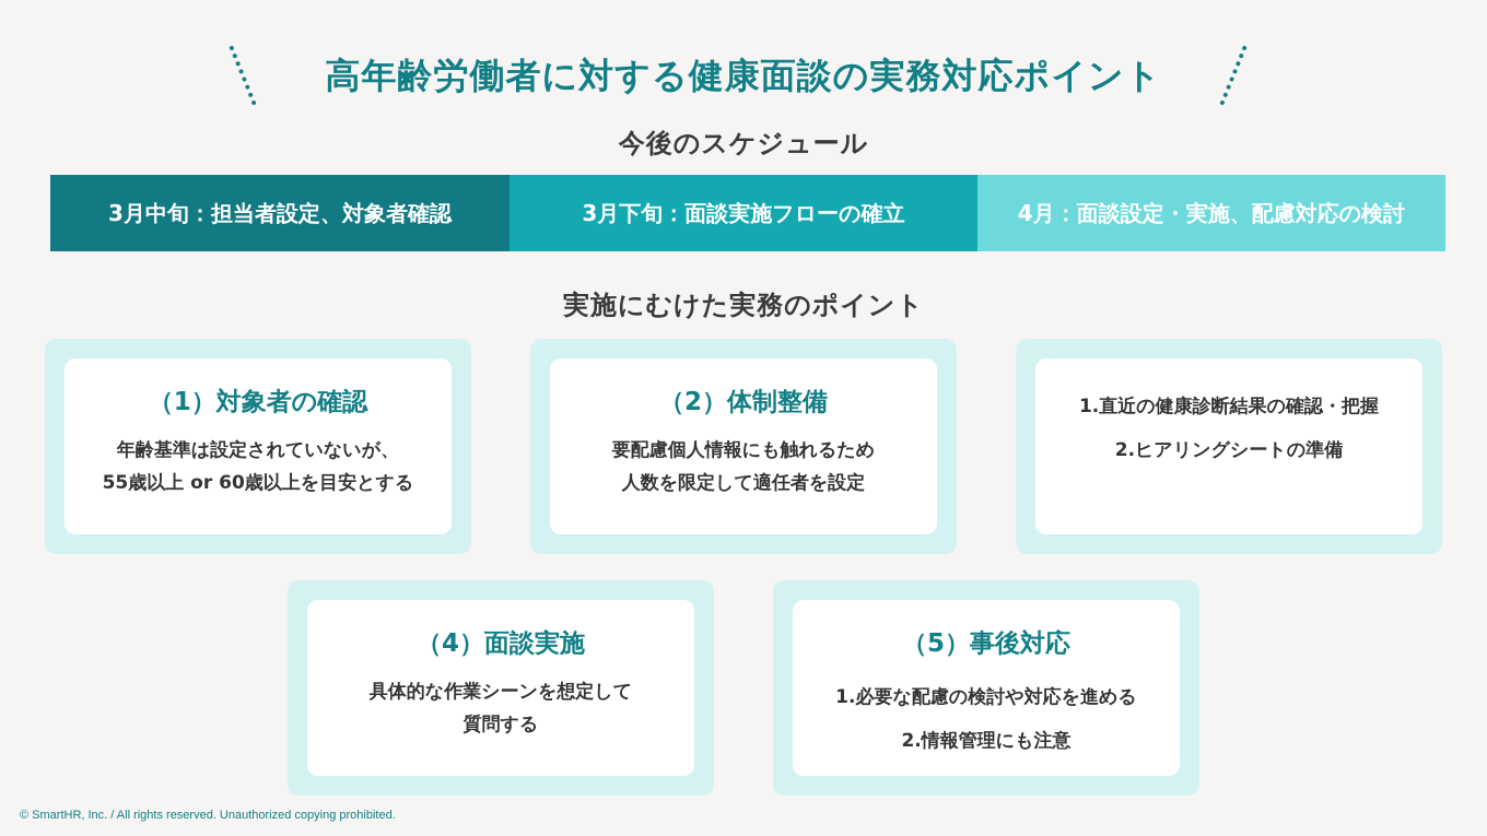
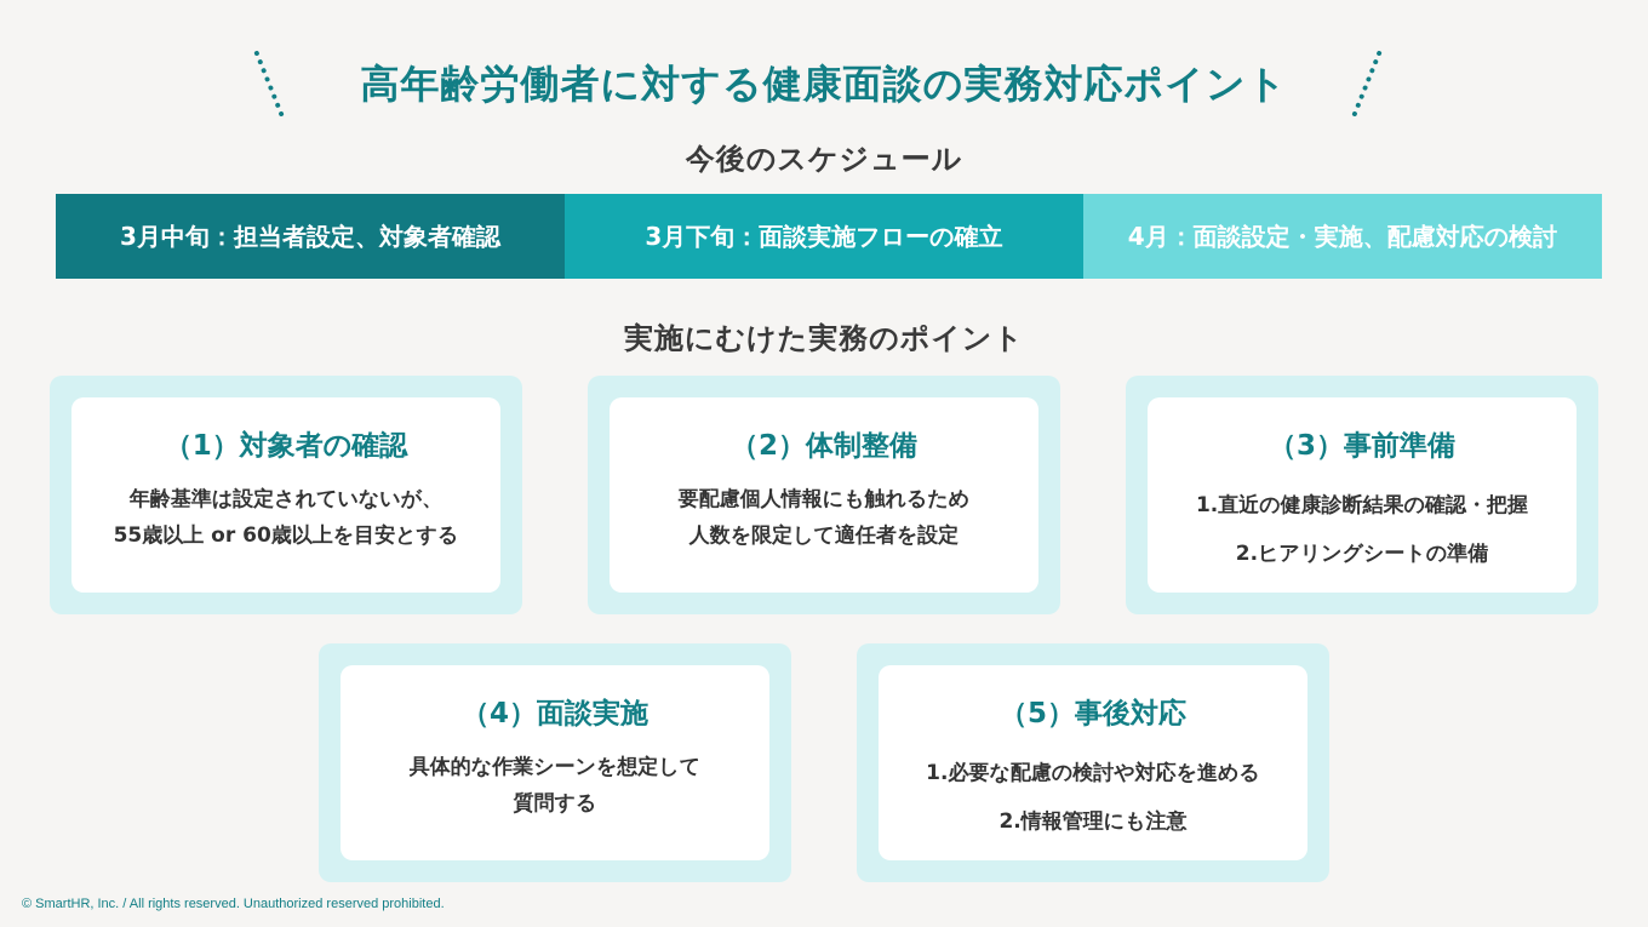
  高年齢労働者に対する健康面談の実務対応ポイント
  今後のスケジュール
  3月中旬：担当者設定、対象者確認
  3月下旬：面談実施フローの確立
  4月：面談設定・実施、配慮対応の検討
  実施にむけた実務のポイント
  （1）対象者の確認
  年齢基準は設定されていないが、
  55歳以上 or 60歳以上を目安とする
  （2）体制整備
  要配慮個人情報にも触れるため
  人数を限定して適任者を設定
+ （3）事前準備
  1.直近の健康診断結果の確認・把握
  2.ヒアリングシートの準備
  （4）面談実施
  具体的な作業シーンを想定して
  質問する
  （5）事後対応
  1.必要な配慮の検討や対応を進める
  2.情報管理にも注意
- © SmartHR, Inc. / All rights reserved. Unauthorized copying prohibited.
+ © SmartHR, Inc. / All rights reserved. Unauthorized reserved prohibited.
